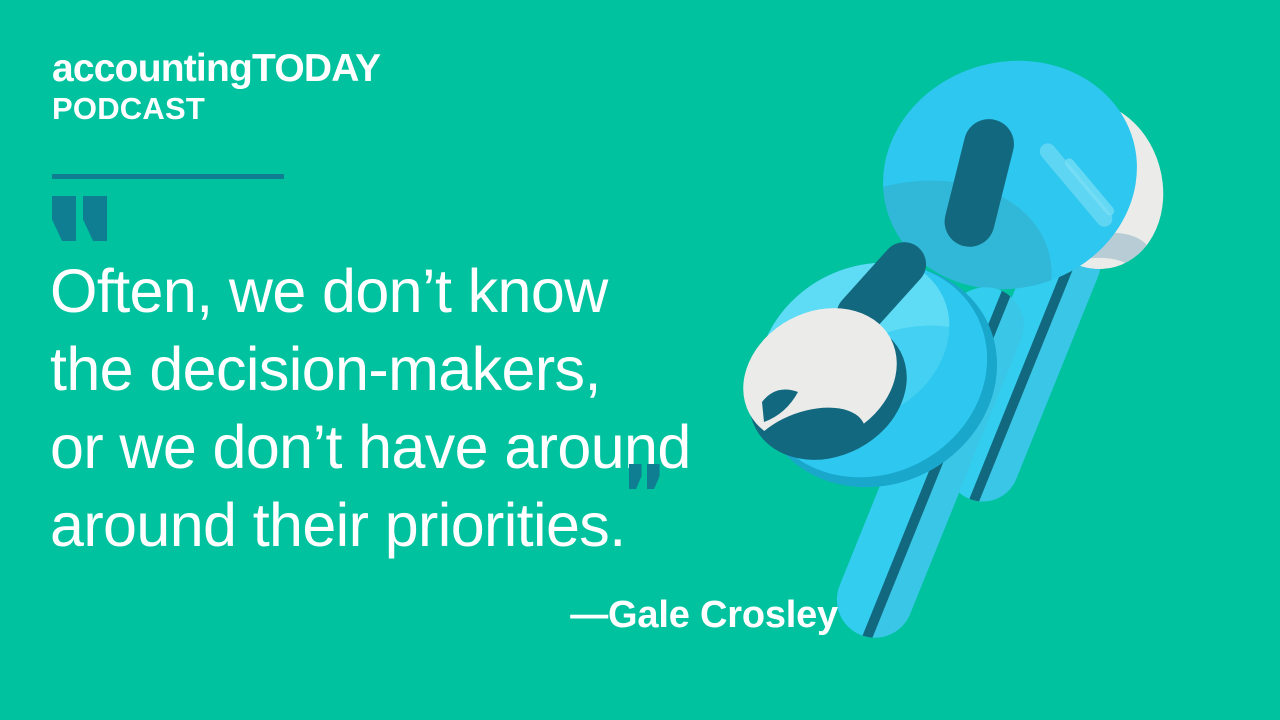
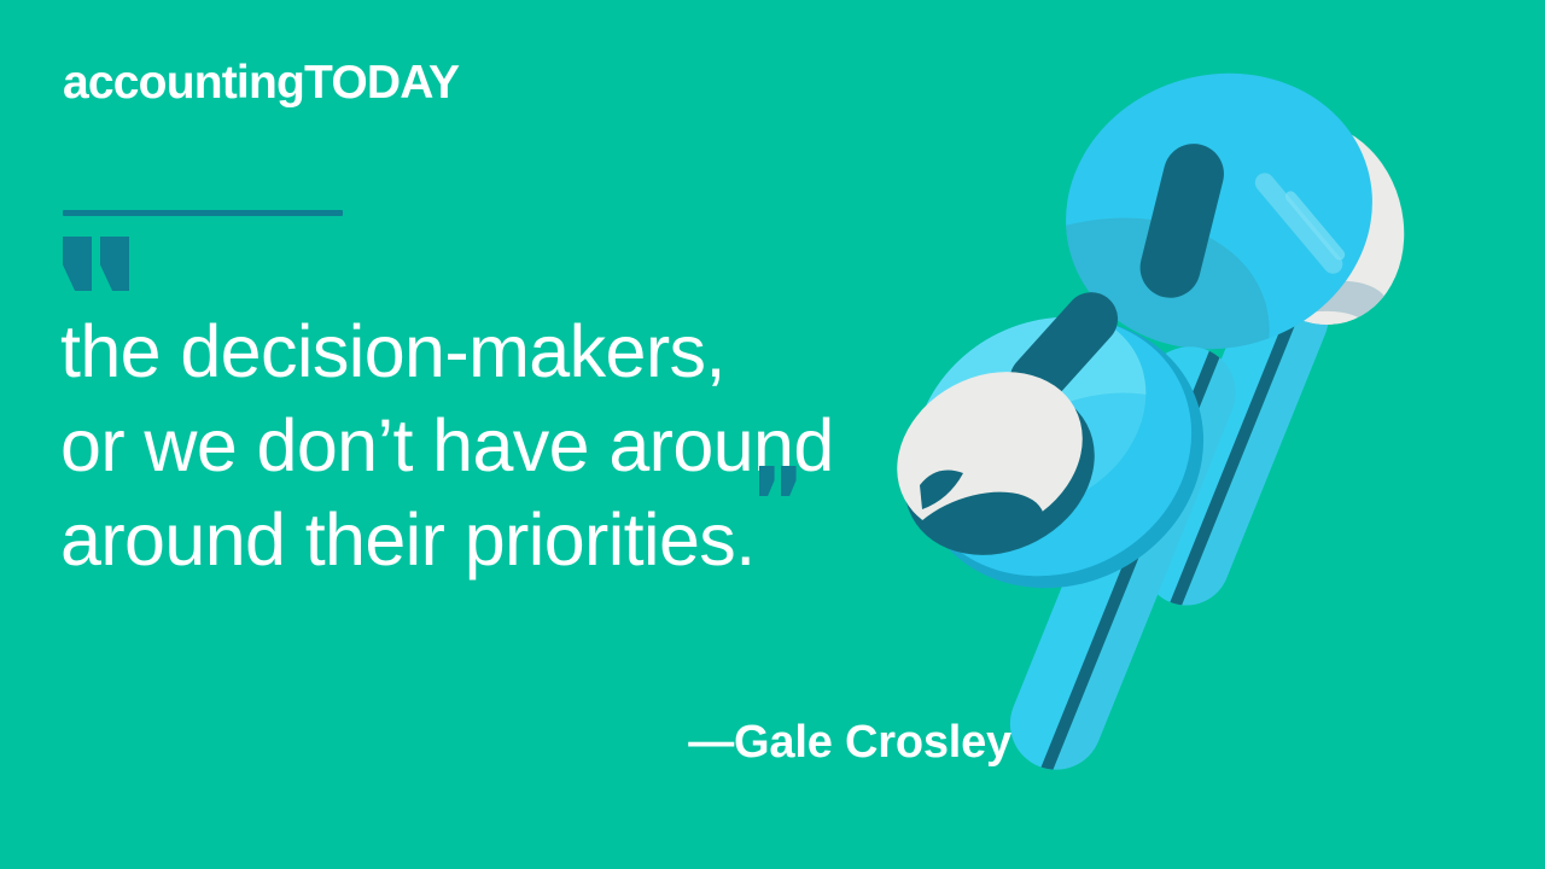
  accountingTODAY
- PODCAST
- Often, we don’t know
  the decision-makers,
  or we don’t have around
  around their priorities.
  —Gale Crosley
